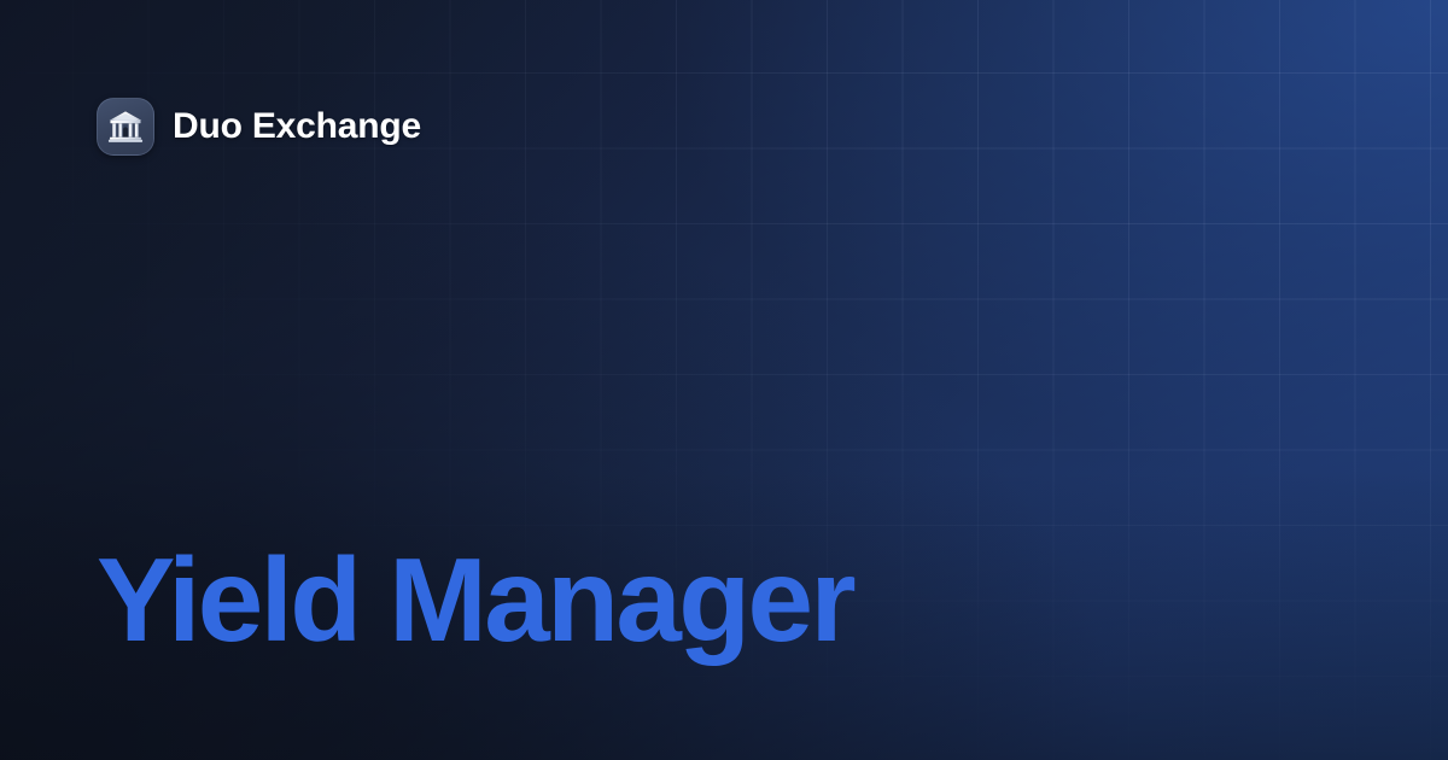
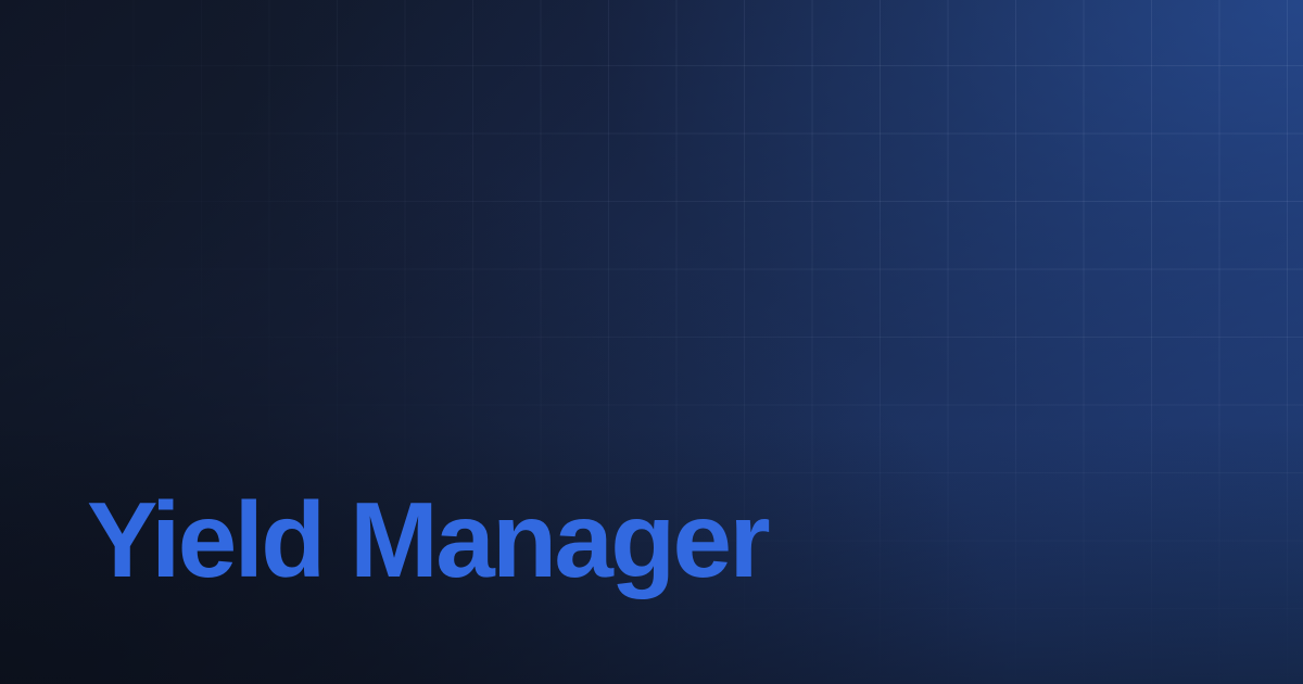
- Duo Exchange
  Yield Manager
